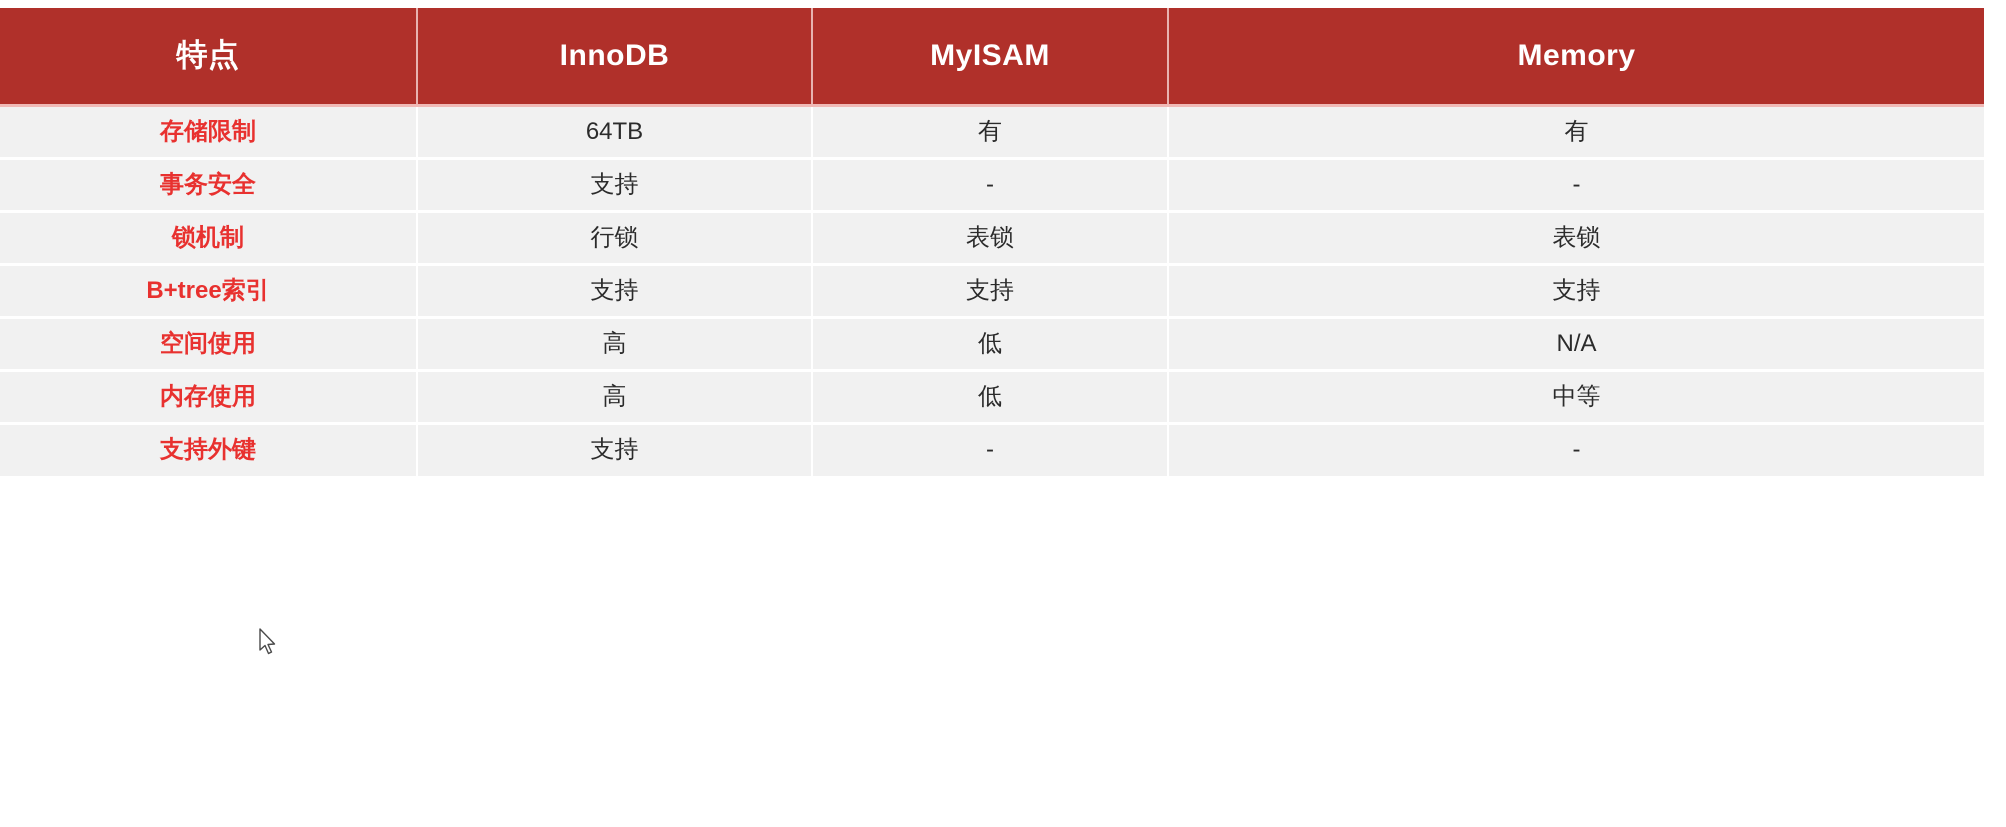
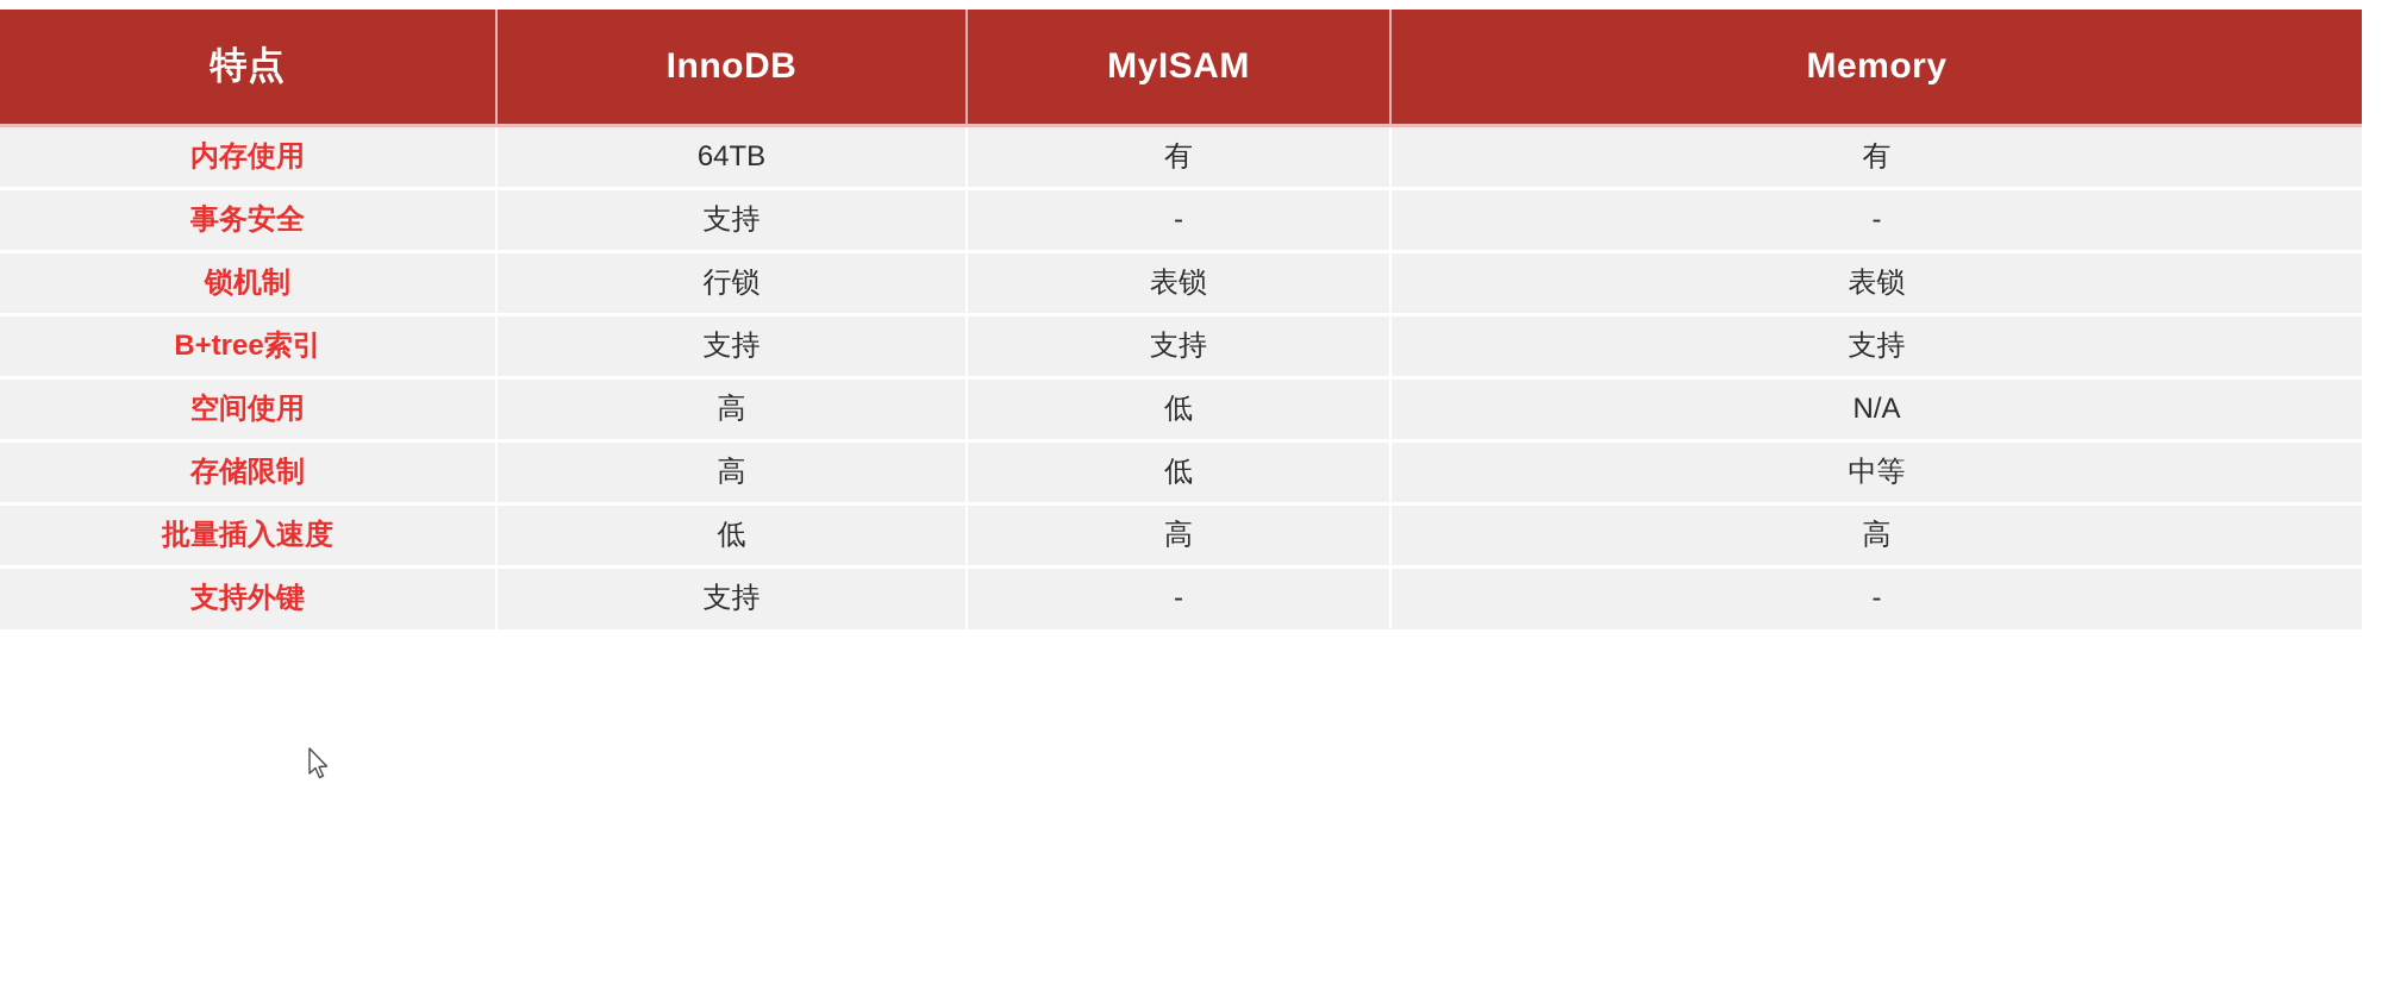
  特点	InnoDB	MyISAM	Memory
- 存储限制	64TB	有	有
+ 内存使用	64TB	有	有
  事务安全	支持	-	-
  锁机制	行锁	表锁	表锁
  B+tree索引	支持	支持	支持
  空间使用	高	低	N/A
- 内存使用	高	低	中等
+ 存储限制	高	低	中等
+ 批量插入速度	低	高	高
  支持外键	支持	-	-
